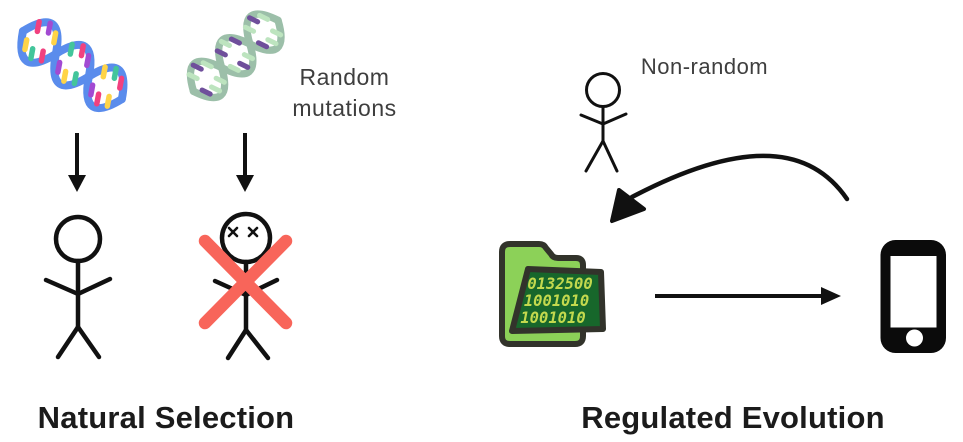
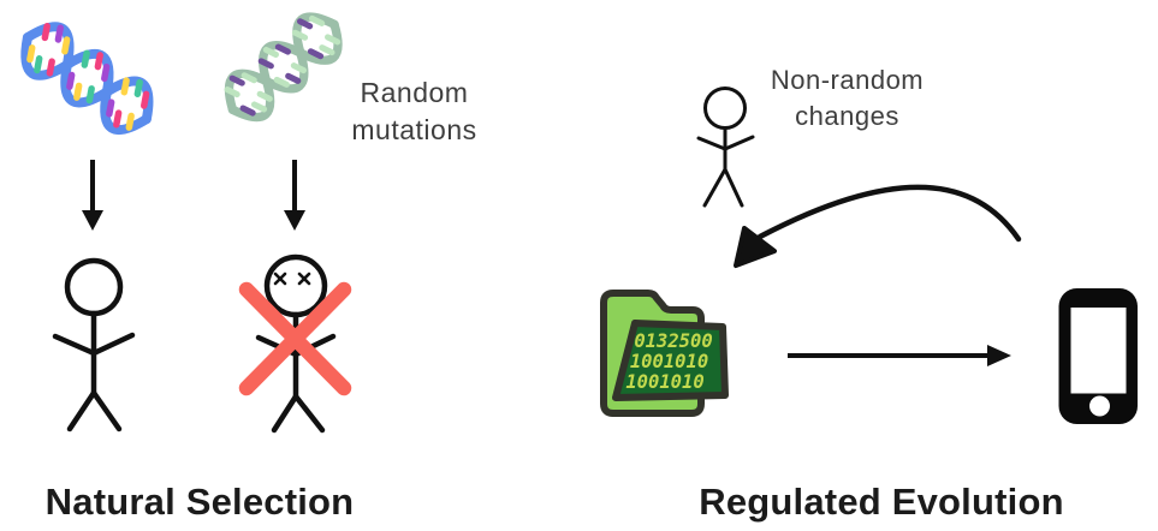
  0132500
  1001010
  1001010
  Random
  mutations
  Non-random
+ changes
  Natural Selection
  Regulated Evolution
